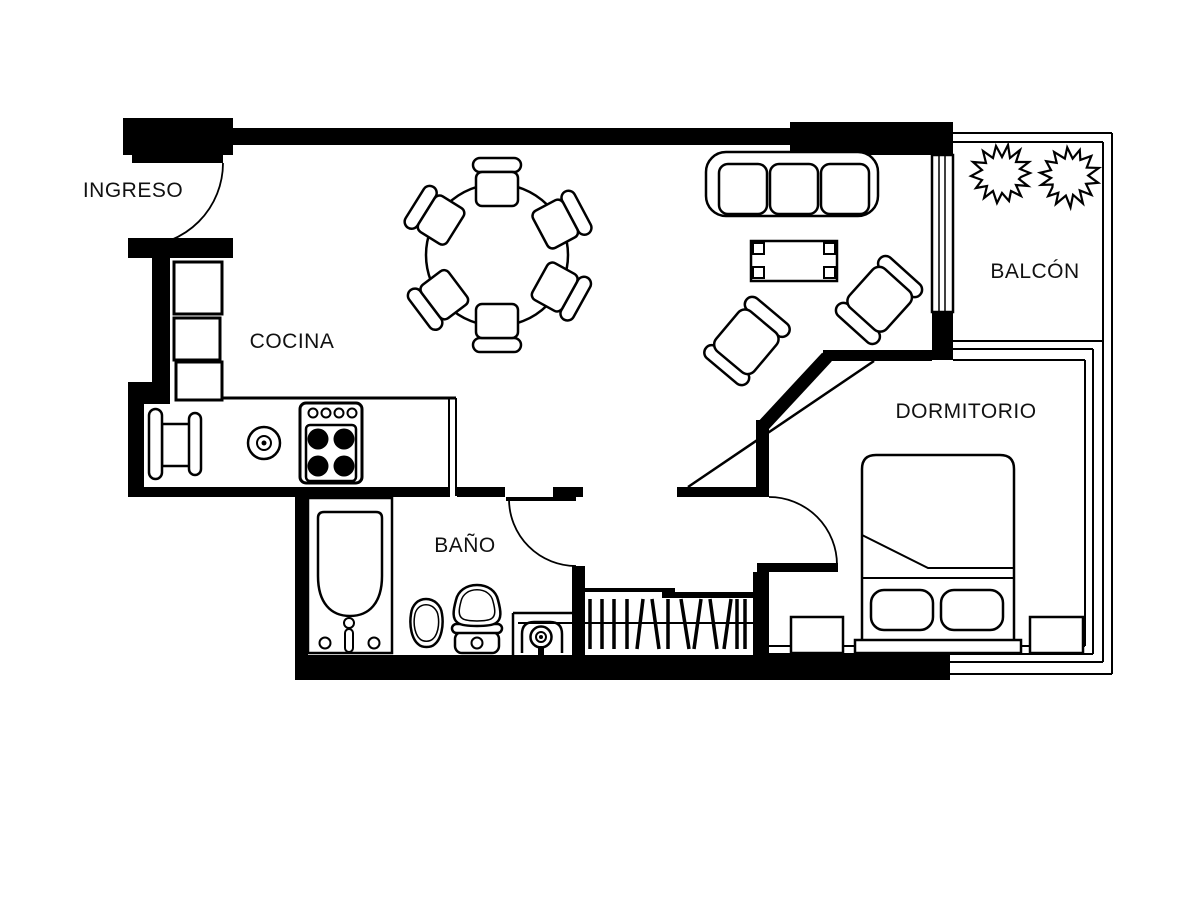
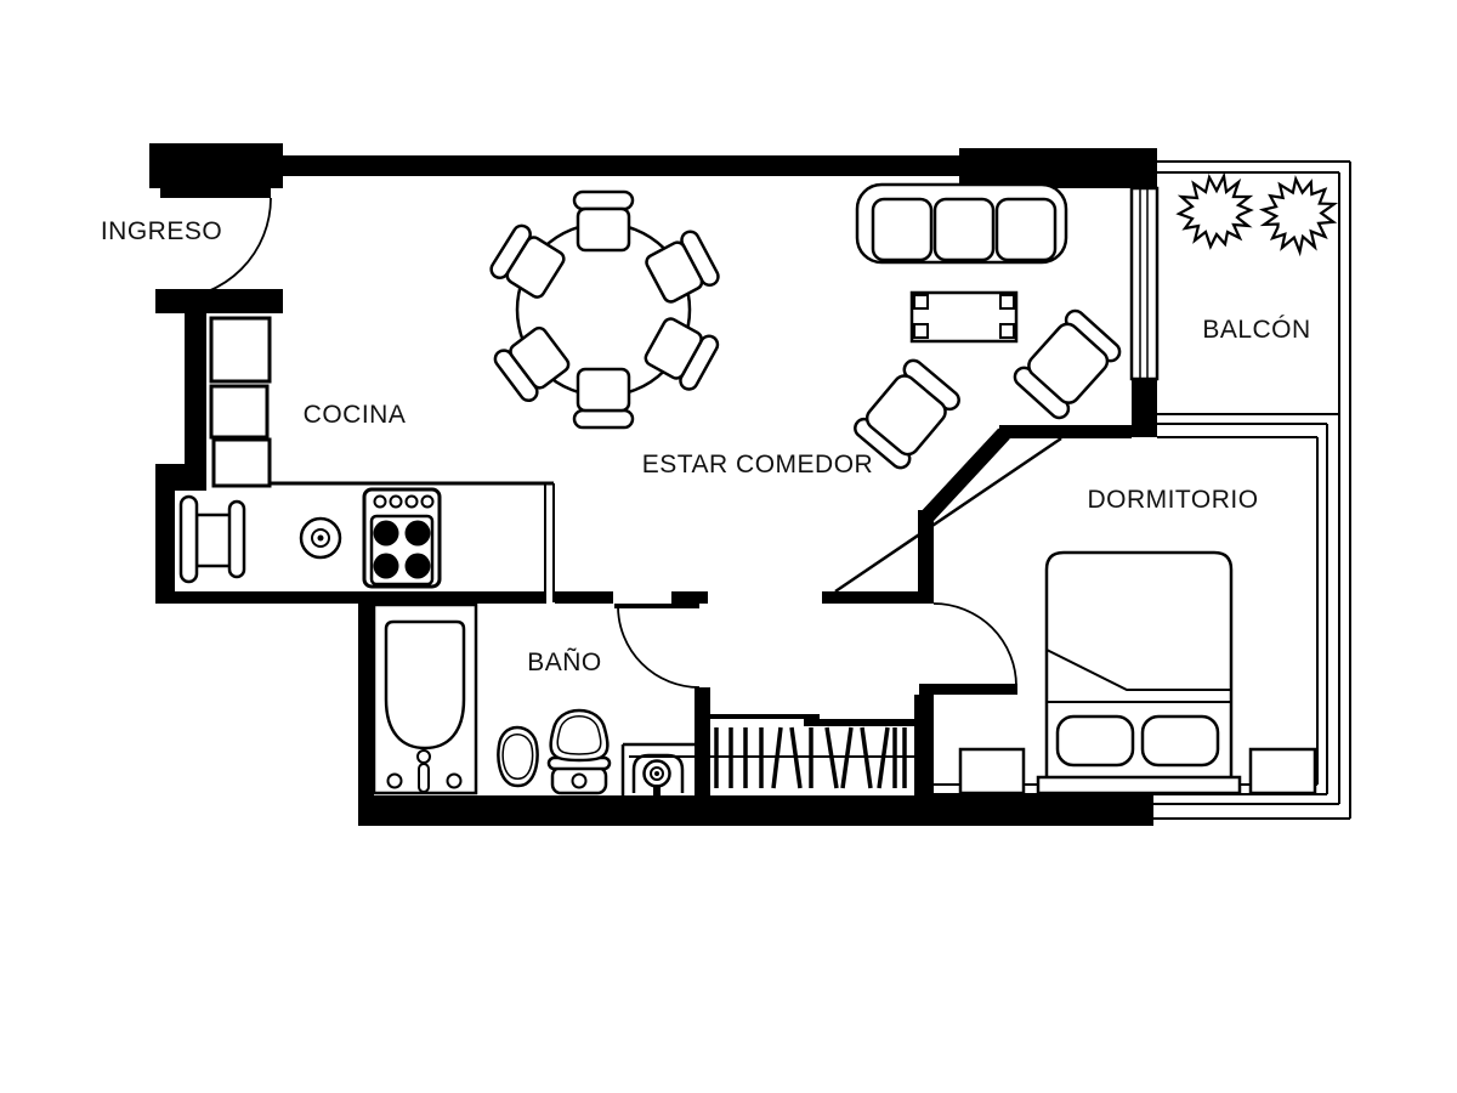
  INGRESO
  COCINA
+ ESTAR COMEDOR
  BALCÓN
  DORMITORIO
  BAÑO
